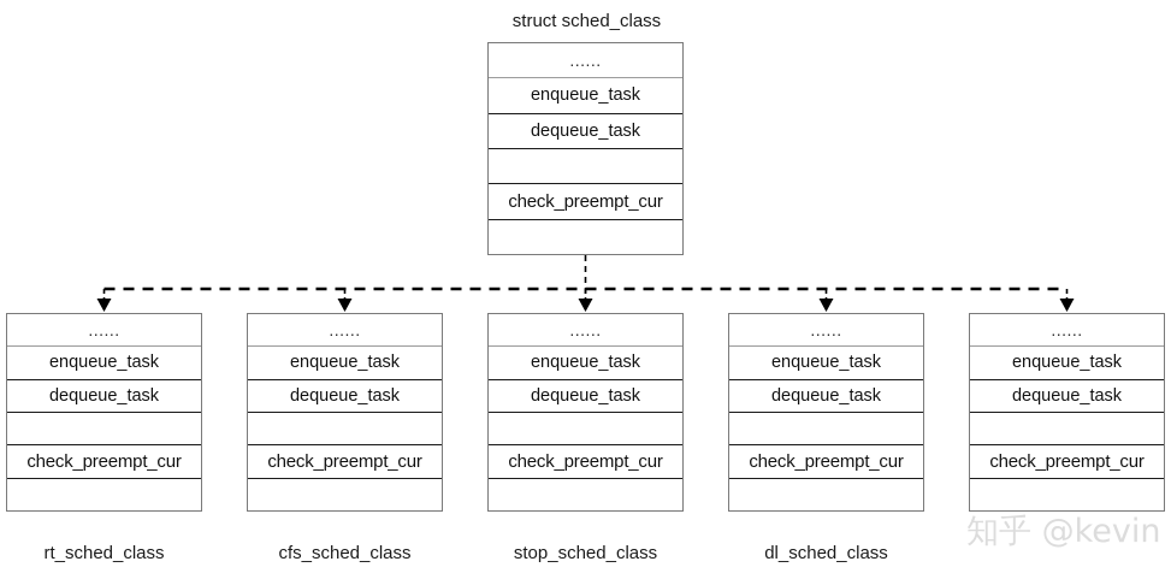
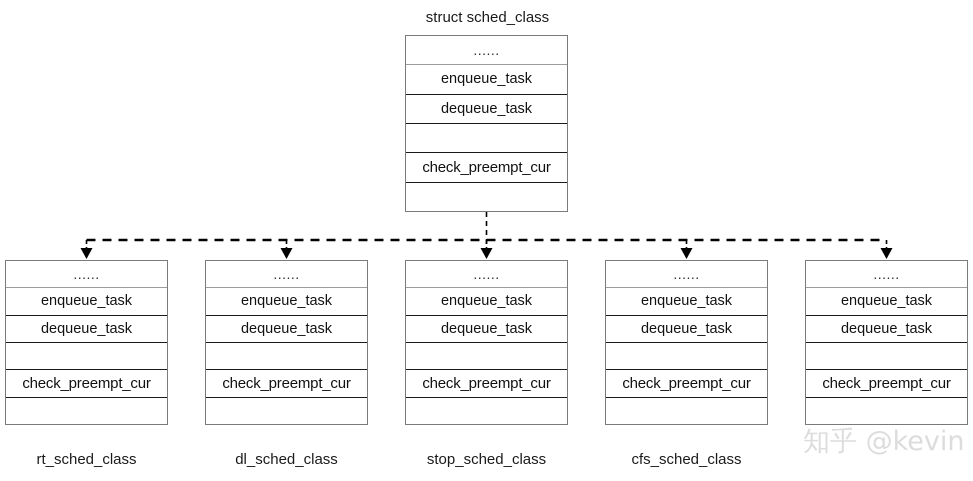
  struct sched_class
  ......
  enqueue_task
  dequeue_task
  check_preempt_cur
  ......
  enqueue_task
  dequeue_task
  check_preempt_cur
  rt_sched_class
  ......
  enqueue_task
  dequeue_task
  check_preempt_cur
- cfs_sched_class
+ dl_sched_class
  ......
  enqueue_task
  dequeue_task
  check_preempt_cur
  stop_sched_class
  ......
  enqueue_task
  dequeue_task
  check_preempt_cur
- dl_sched_class
+ cfs_sched_class
  ......
  enqueue_task
  dequeue_task
  check_preempt_cur
  知乎 @kevin
